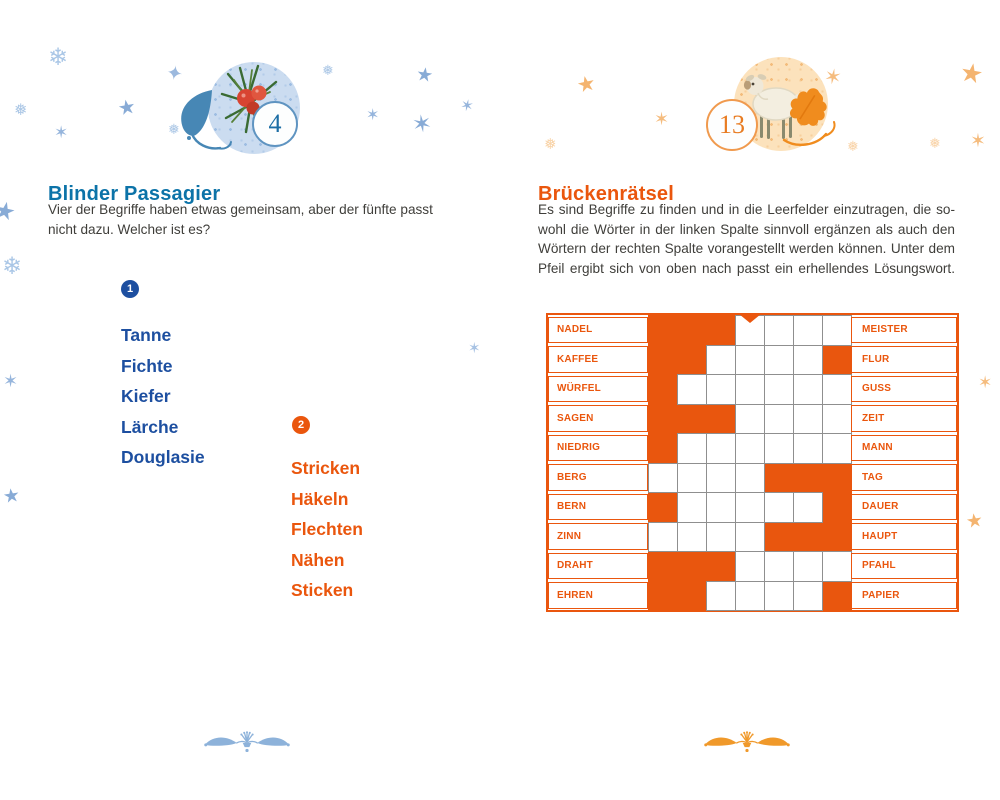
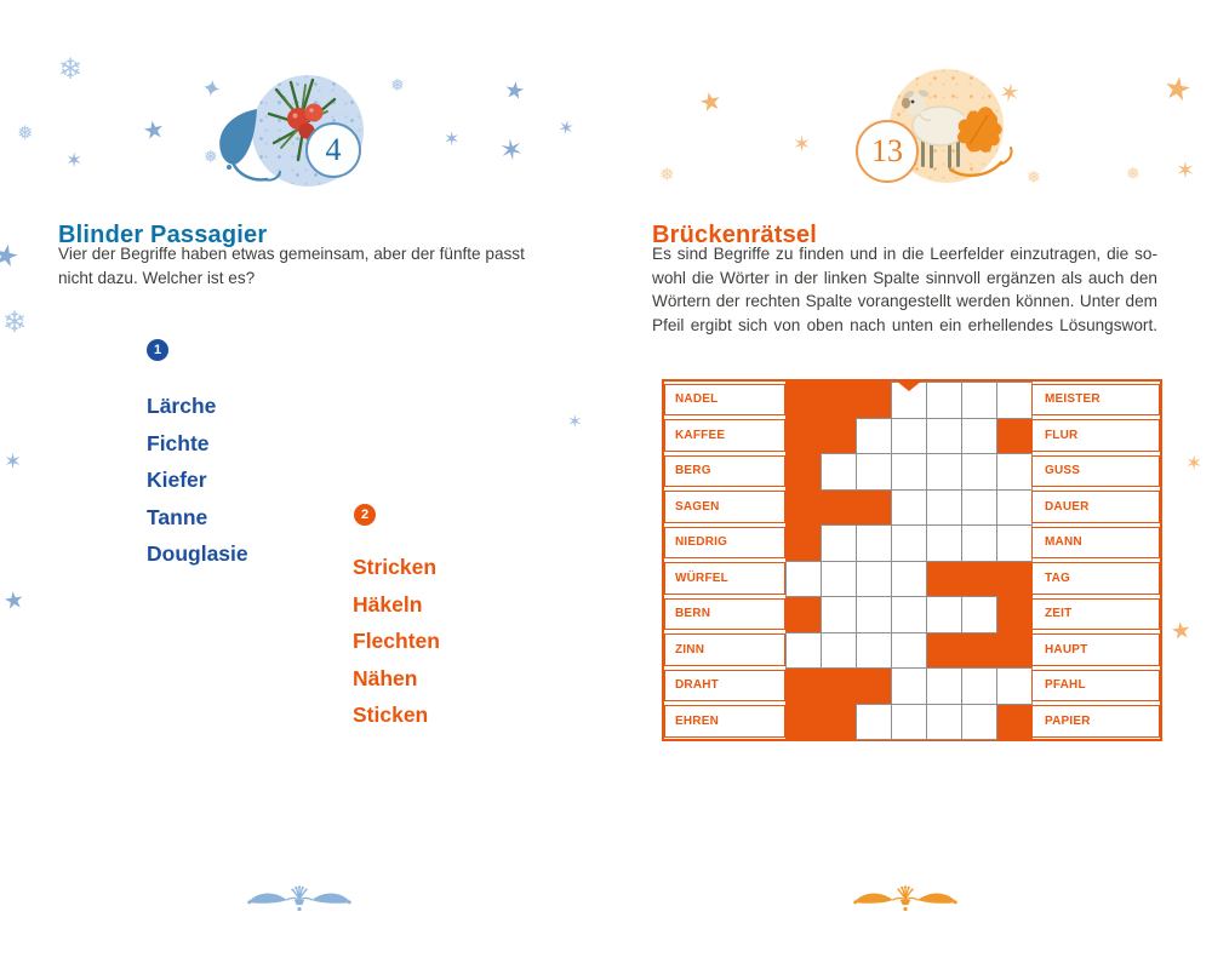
  ❄
  ❅
  ✶
  ❅
  ❅
  ✶
  ❄
  ✶
  ✶
  ❅
  ✶
  ❅
  ❅
  ✶
  ✶
  4
  13
  Blinder Passagier
  Vier der Begriffe haben etwas gemeinsam, aber der fünfte passt
  nicht dazu. Welcher ist es?
  1
- Tanne
+ Lärche
  Fichte
  Kiefer
- Lärche
+ Tanne
  Douglasie
  2
  Stricken
  Häkeln
  Flechten
  Nähen
  Sticken
  Brückenrätsel
  Es sind Begriffe zu finden und in die Leerfelder einzutragen, die so-
  wohl die Wörter in der linken Spalte sinnvoll ergänzen als auch den
  Wörtern der rechten Spalte vorangestellt werden können. Unter dem
- Pfeil ergibt sich von oben nach passt ein erhellendes Lösungswort.
+ Pfeil ergibt sich von oben nach unten ein erhellendes Lösungswort.
  NADEL
  MEISTER
  KAFFEE
  FLUR
- WÜRFEL
+ BERG
  GUSS
  SAGEN
- ZEIT
+ DAUER
  NIEDRIG
  MANN
- BERG
+ WÜRFEL
  TAG
  BERN
- DAUER
+ ZEIT
  ZINN
  HAUPT
  DRAHT
  PFAHL
  EHREN
  PAPIER
